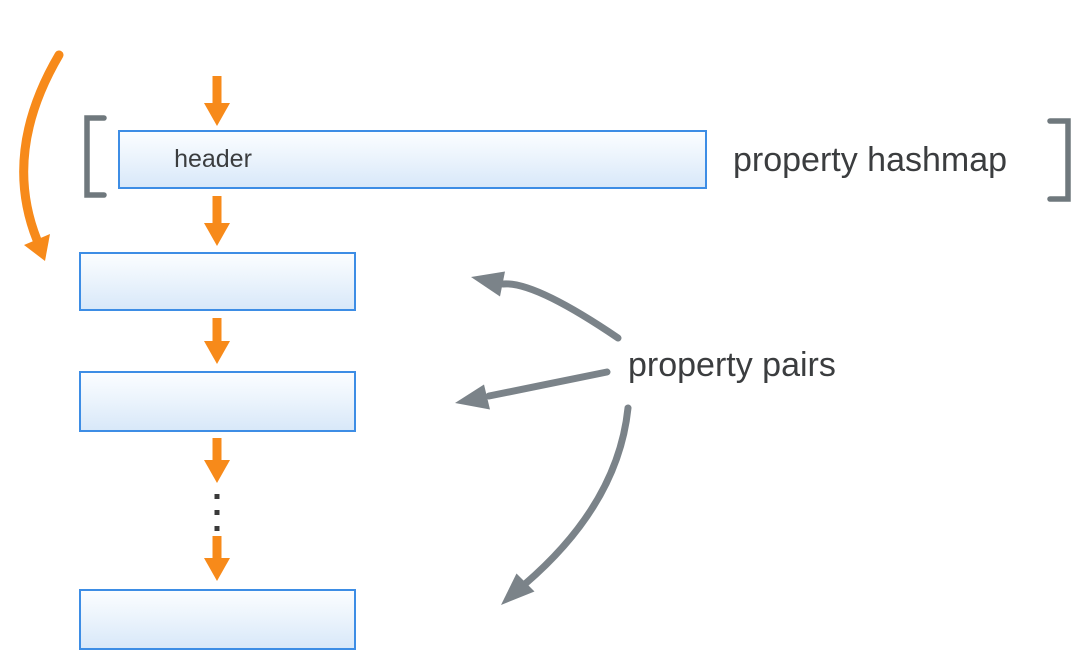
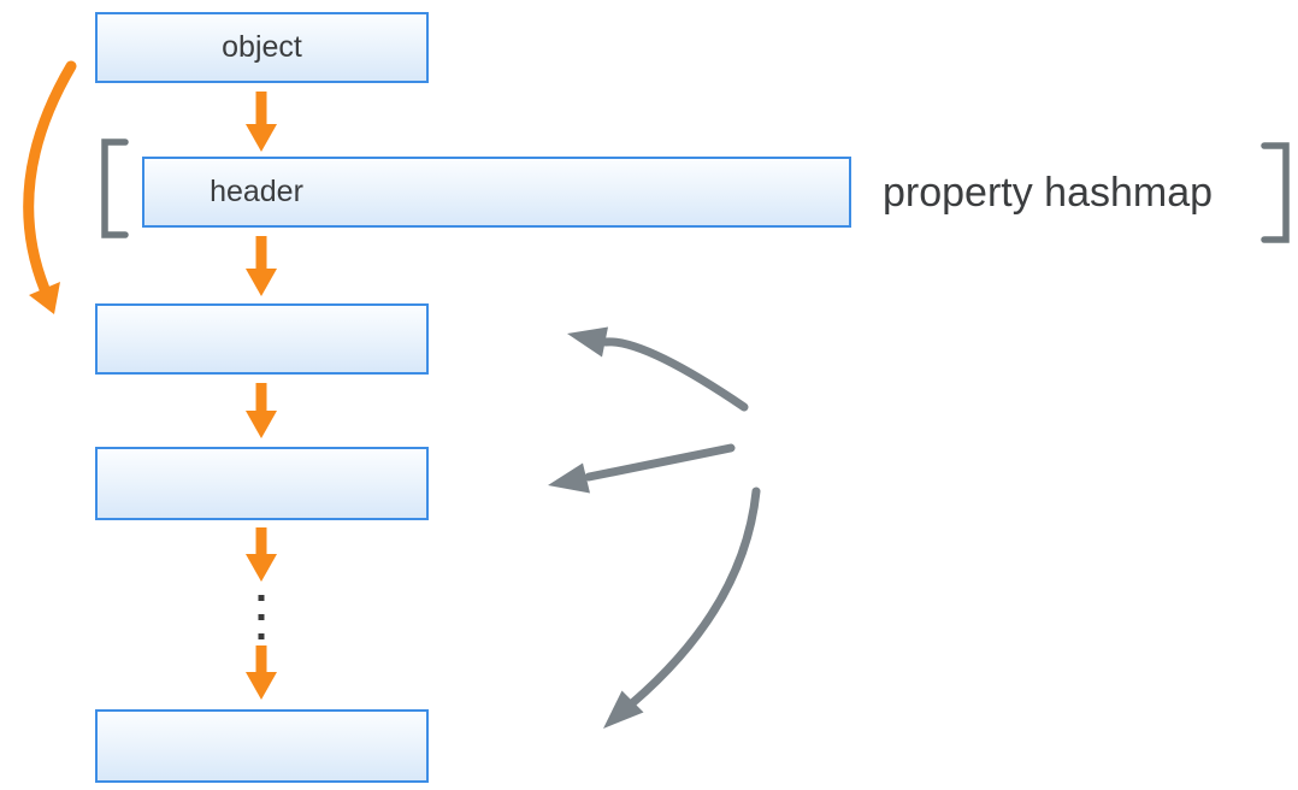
+ object
  header
  property hashmap
- property pairs
